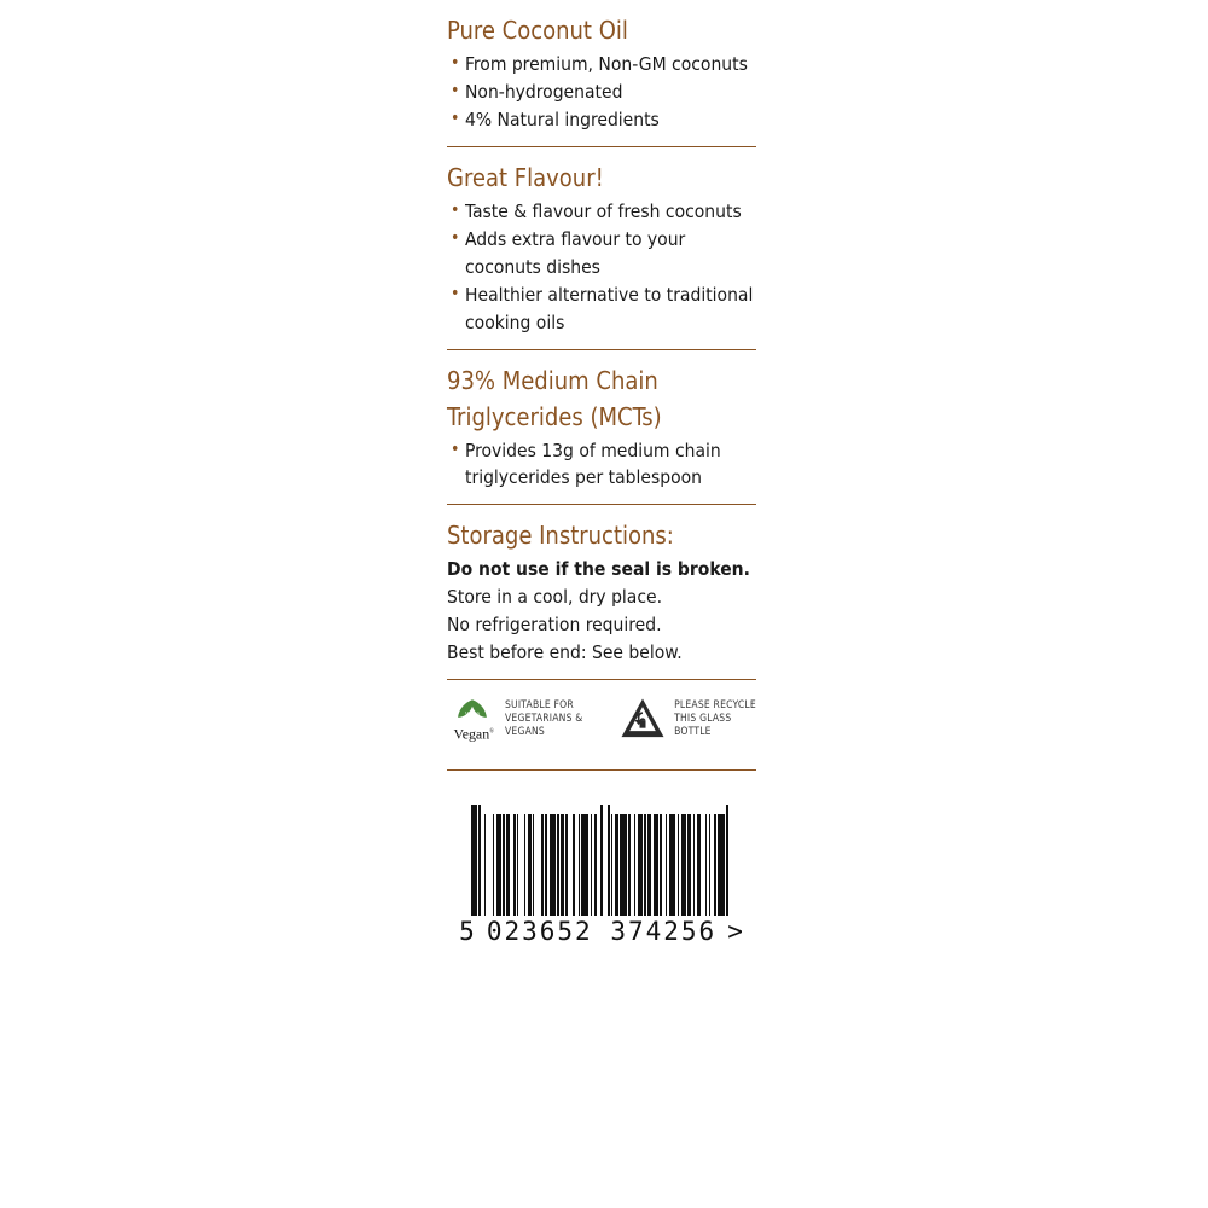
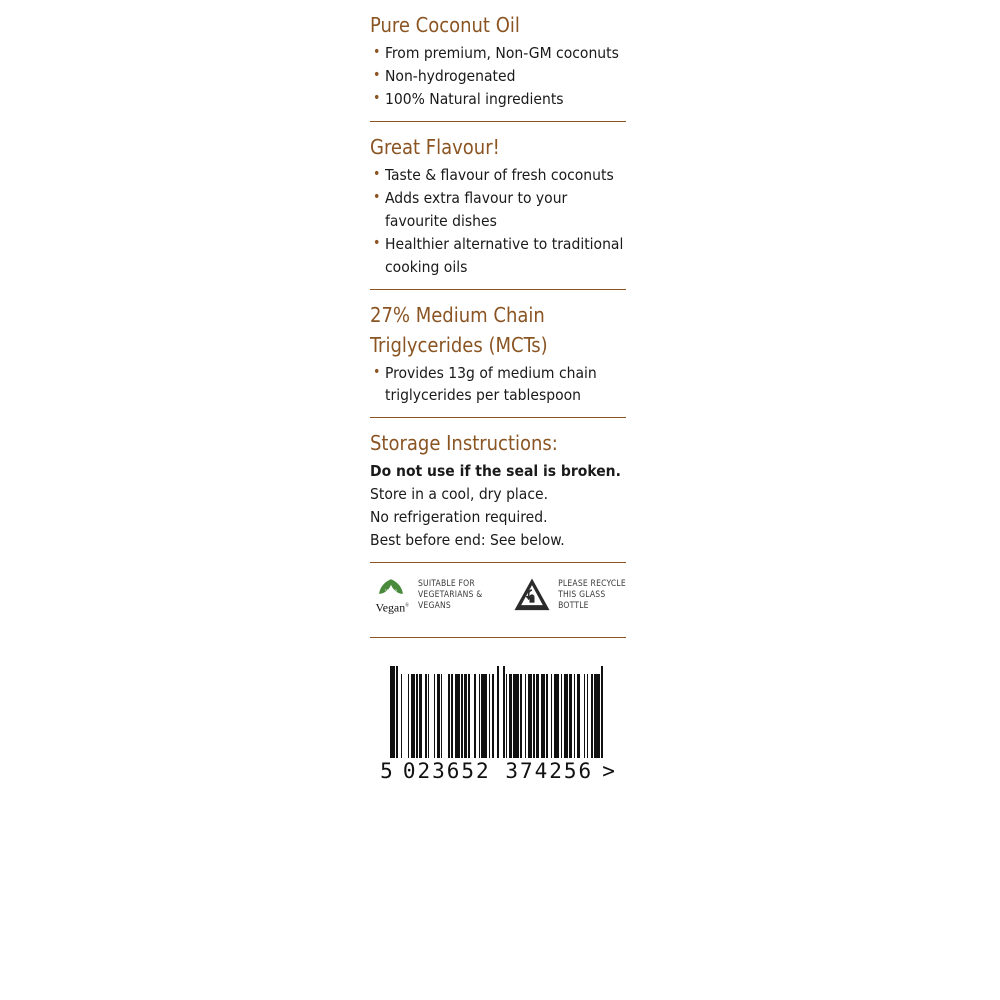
  Pure Coconut Oil
  From premium, Non-GM coconuts
  Non-hydrogenated
- 4% Natural ingredients
+ 100% Natural ingredients
  Great Flavour!
  Taste & flavour of fresh coconuts
- Adds extra flavour to your coconuts dishes
+ Adds extra flavour to your favourite dishes
  Healthier alternative to traditional cooking oils
- 93% Medium Chain Triglycerides (MCTs)
+ 27% Medium Chain Triglycerides (MCTs)
  Provides 13g of medium chain triglycerides per tablespoon
  Storage Instructions:
  Do not use if the seal is broken.
  Store in a cool, dry place.
  No refrigeration required.
  Best before end: See below.
  Vegan
  SUITABLE FOR VEGETARIANS & VEGANS
  PLEASE RECYCLE THIS GLASS BOTTLE
  5
  023652 374256
  >
